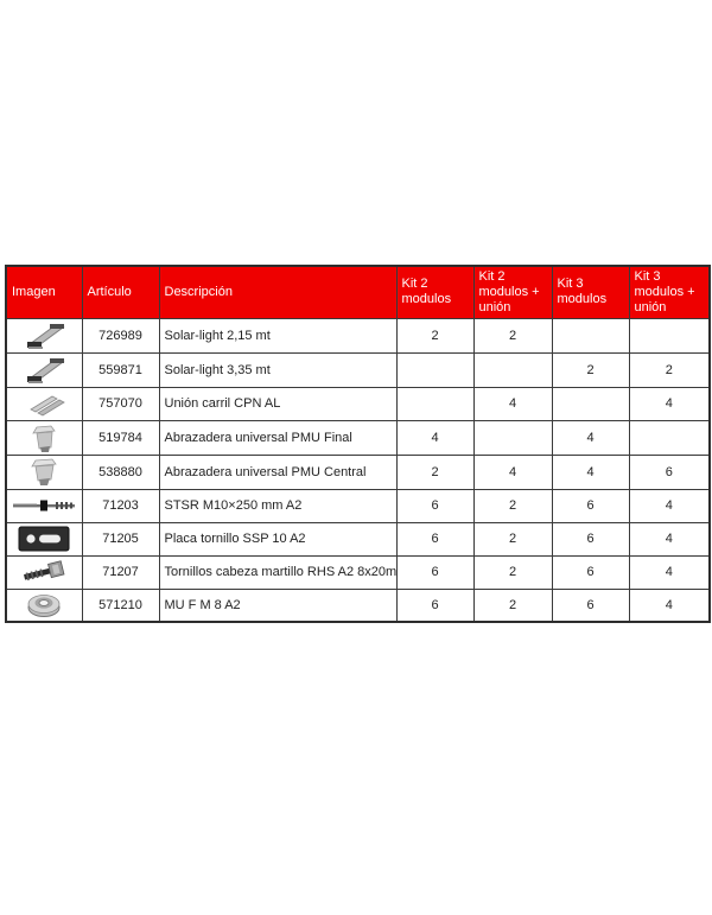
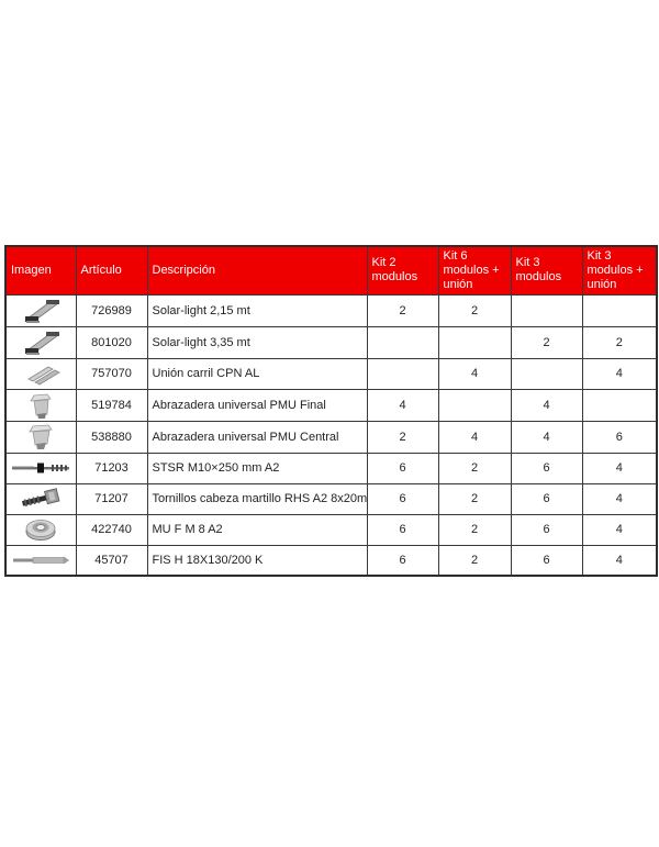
- Imagen	Artículo	Descripción	Kit 2 modulos	Kit 2 modulos + unión	Kit 3 modulos	Kit 3 modulos + unión
+ Imagen	Artículo	Descripción	Kit 2 modulos	Kit 6 modulos + unión	Kit 3 modulos	Kit 3 modulos + unión
  	726989	Solar-light 2,15 mt	2	2
- 	559871	Solar-light 3,35 mt			2	2
+ 	801020	Solar-light 3,35 mt			2	2
  	757070	Unión carril CPN AL		4		4
  	519784	Abrazadera universal PMU Final	4		4
  	538880	Abrazadera universal PMU Central	2	4	4	6
  	71203	STSR M10×250 mm A2	6	2	6	4
- 	71205	Placa tornillo SSP 10 A2	6	2	6	4
  	71207	Tornillos cabeza martillo RHS A2 8x20m	6	2	6	4
- 	571210	MU F M 8 A2	6	2	6	4
+ 	422740	MU F M 8 A2	6	2	6	4
+ 	45707	FIS H 18X130/200 K	6	2	6	4
